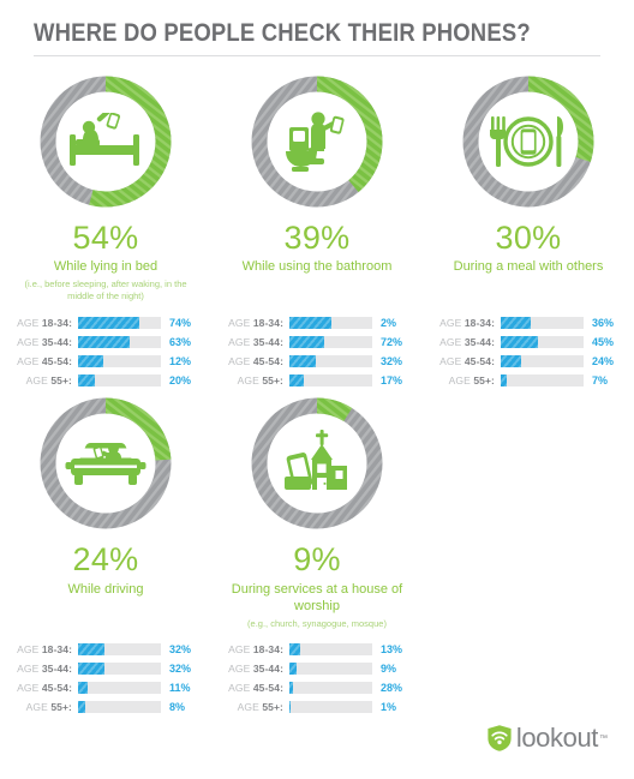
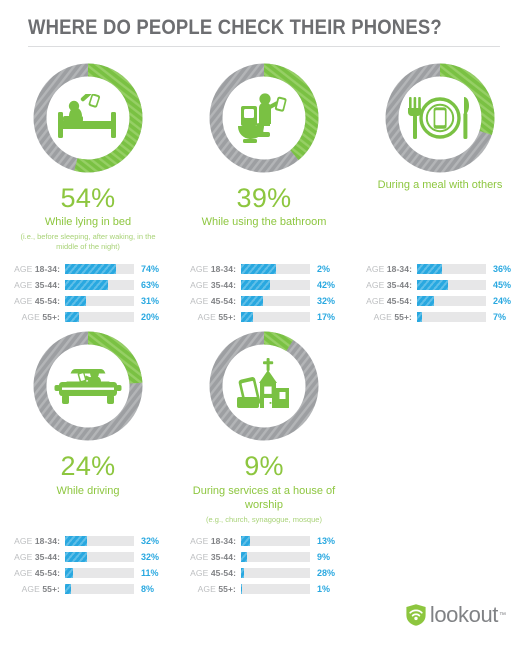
  WHERE DO PEOPLE CHECK THEIR PHONES?
  54%
  While lying in bed
  (i.e., before sleeping, after waking, in the middle of the night)
  39%
  While using the bathroom
- 30%
  During a meal with others
  AGE 18-34:
  74%
  AGE 35-44:
  63%
  AGE 45-54:
- 12%
+ 31%
  AGE 55+:
  20%
  AGE 18-34:
  2%
  AGE 35-44:
- 72%
+ 42%
  AGE 45-54:
  32%
  AGE 55+:
  17%
  AGE 18-34:
  36%
  AGE 35-44:
  45%
  AGE 45-54:
  24%
  AGE 55+:
  7%
  24%
  While driving
  9%
  During services at a house of worship
  (e.g., church, synagogue, mosque)
  AGE 18-34:
  32%
  AGE 35-44:
  32%
  AGE 45-54:
  11%
  AGE 55+:
  8%
  AGE 18-34:
  13%
  AGE 35-44:
  9%
  AGE 45-54:
  28%
  AGE 55+:
  1%
  lookout
